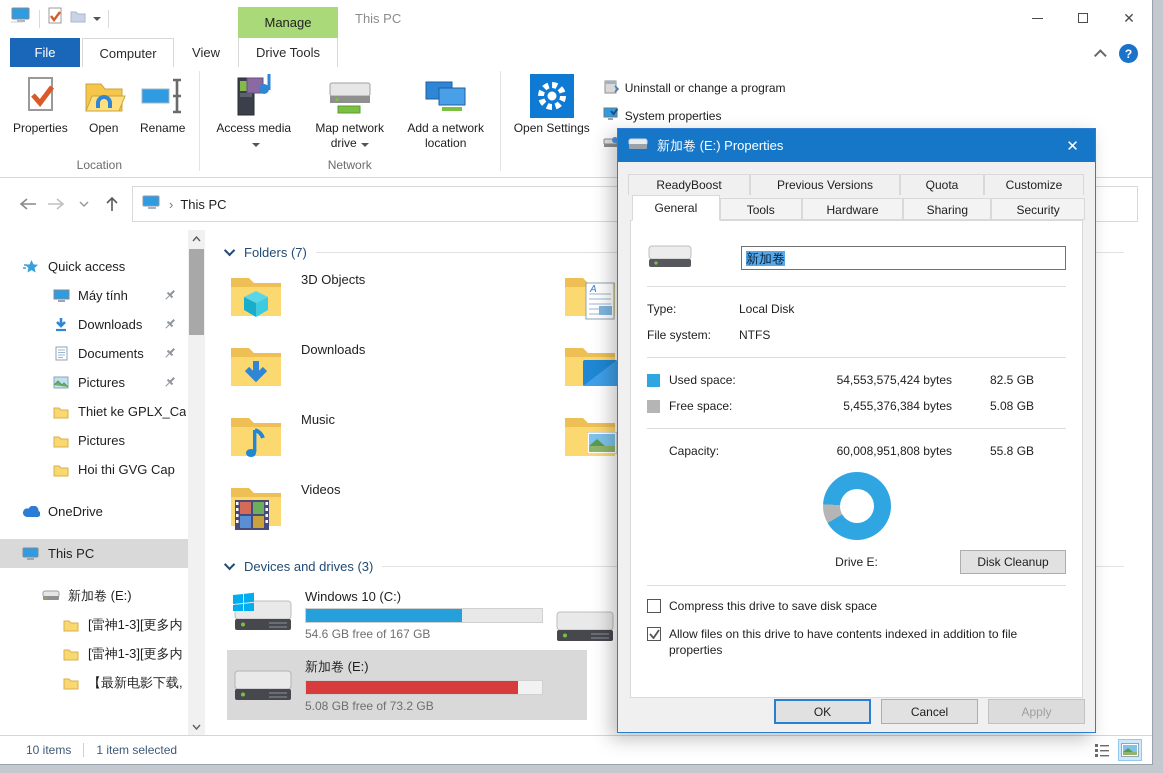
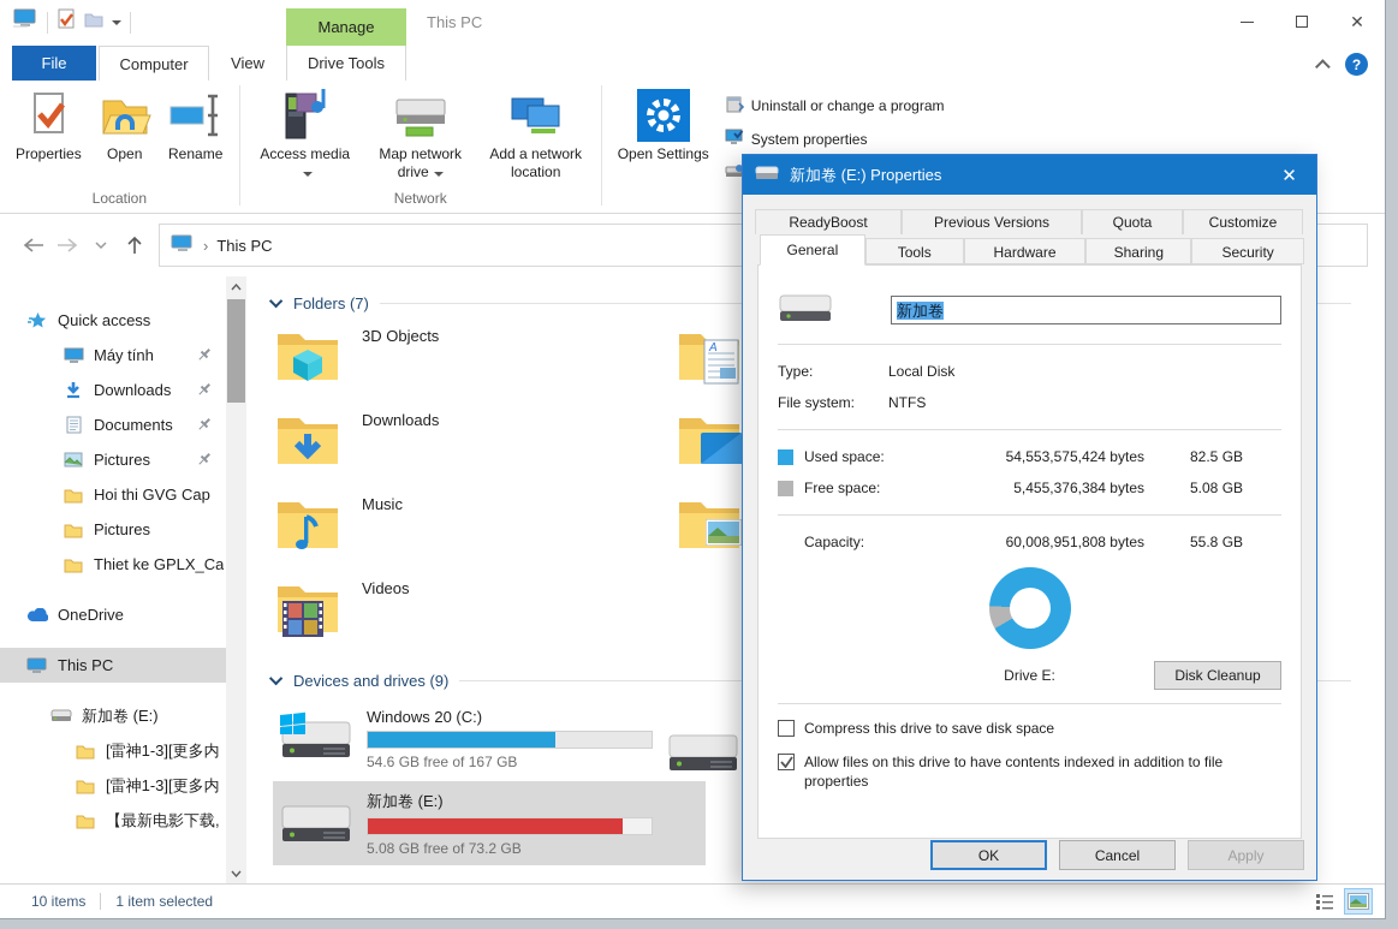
  Manage
  This PC
  ✕
  File
  Computer
  View
  Drive Tools
  ?
  Properties
  Open
  Rename
  Location
  Access media
  Map network drive
  Add a network location
  Network
  Open Settings
  Uninstall or change a program
  System properties
  ›
  This PC
  Quick access
  Máy tính
  Downloads
  Documents
  Pictures
- Thiet ke GPLX_Ca
+ Hoi thi GVG Cap
  Pictures
- Hoi thi GVG Cap
+ Thiet ke GPLX_Ca
  OneDrive
  This PC
  新加卷 (E:)
  [雷神1-3][更多内
  [雷神1-3][更多内
  【最新电影下载,
  Folders (7)
  3D Objects
  Downloads
  Music
  Videos
  A
- Devices and drives (3)
+ Devices and drives (9)
- Windows 10 (C:)
+ Windows 20 (C:)
  54.6 GB free of 167 GB
  新加卷 (E:)
  5.08 GB free of 73.2 GB
  10 items
  1 item selected
  新加卷 (E:) Properties
  ✕
  ReadyBoost
  Previous Versions
  Quota
  Customize
  General
  Tools
  Hardware
  Sharing
  Security
  新加卷
  Type:
  Local Disk
  File system:
  NTFS
  Used space:
  54,553,575,424 bytes
  82.5 GB
  Free space:
  5,455,376,384 bytes
  5.08 GB
  Capacity:
  60,008,951,808 bytes
  55.8 GB
  Drive E:
  Disk Cleanup
  Compress this drive to save disk space
  Allow files on this drive to have contents indexed in addition to file properties
  OK
  Cancel
  Apply
